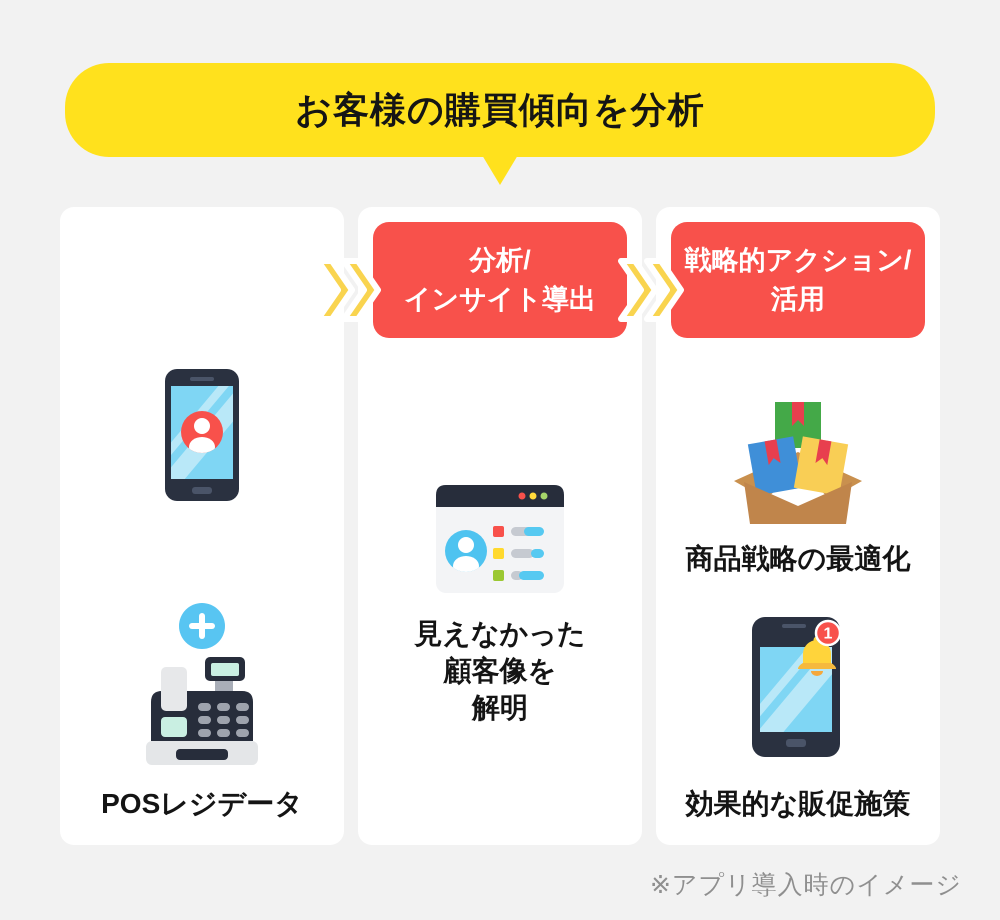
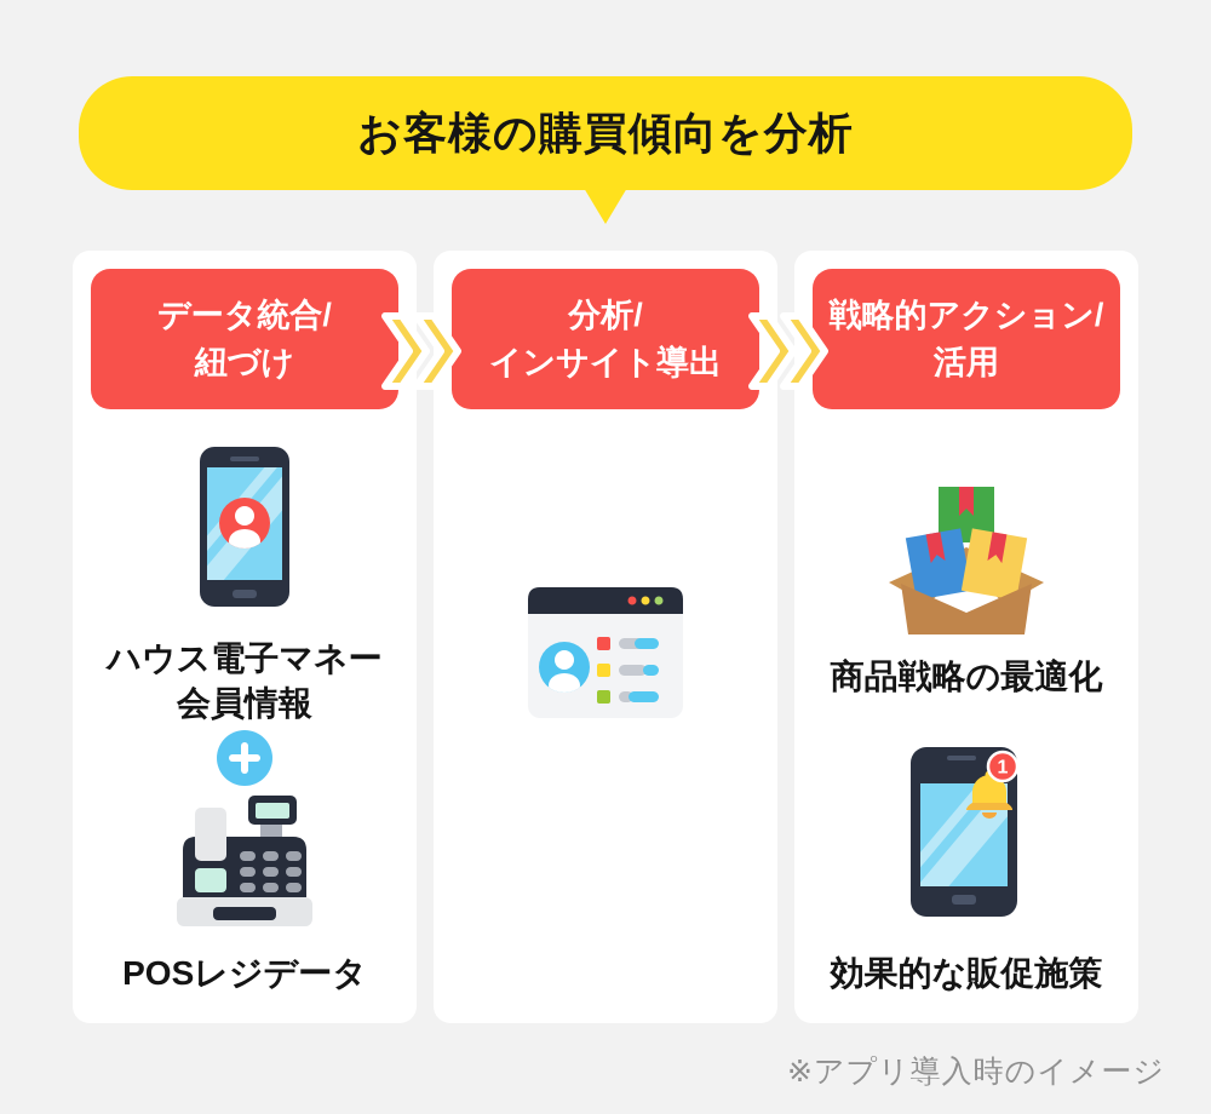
  お客様の購買傾向を分析
+ データ統合/
+ 紐づけ
+ ハウス電子マネー
+ 会員情報
  POSレジデータ
  分析/
  インサイト導出
- 見えなかった
- 顧客像を
- 解明
  戦略的アクション/
  活用
  商品戦略の最適化
  1
  効果的な販促施策
  ※アプリ導入時のイメージ
